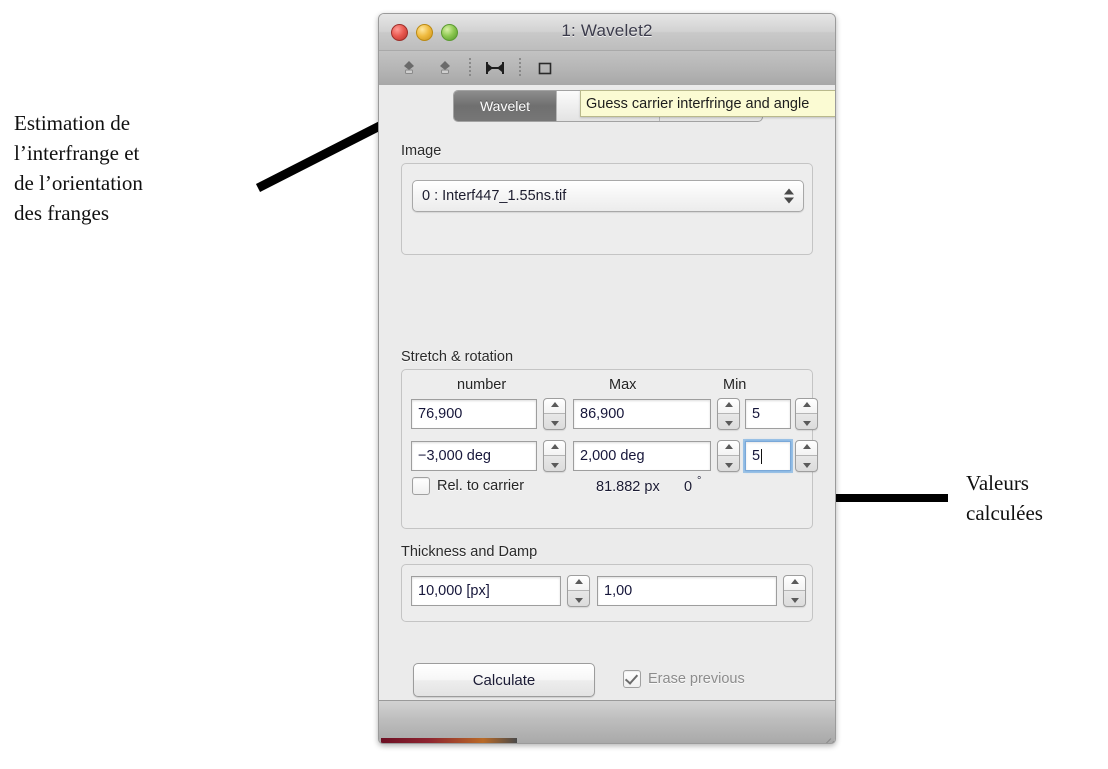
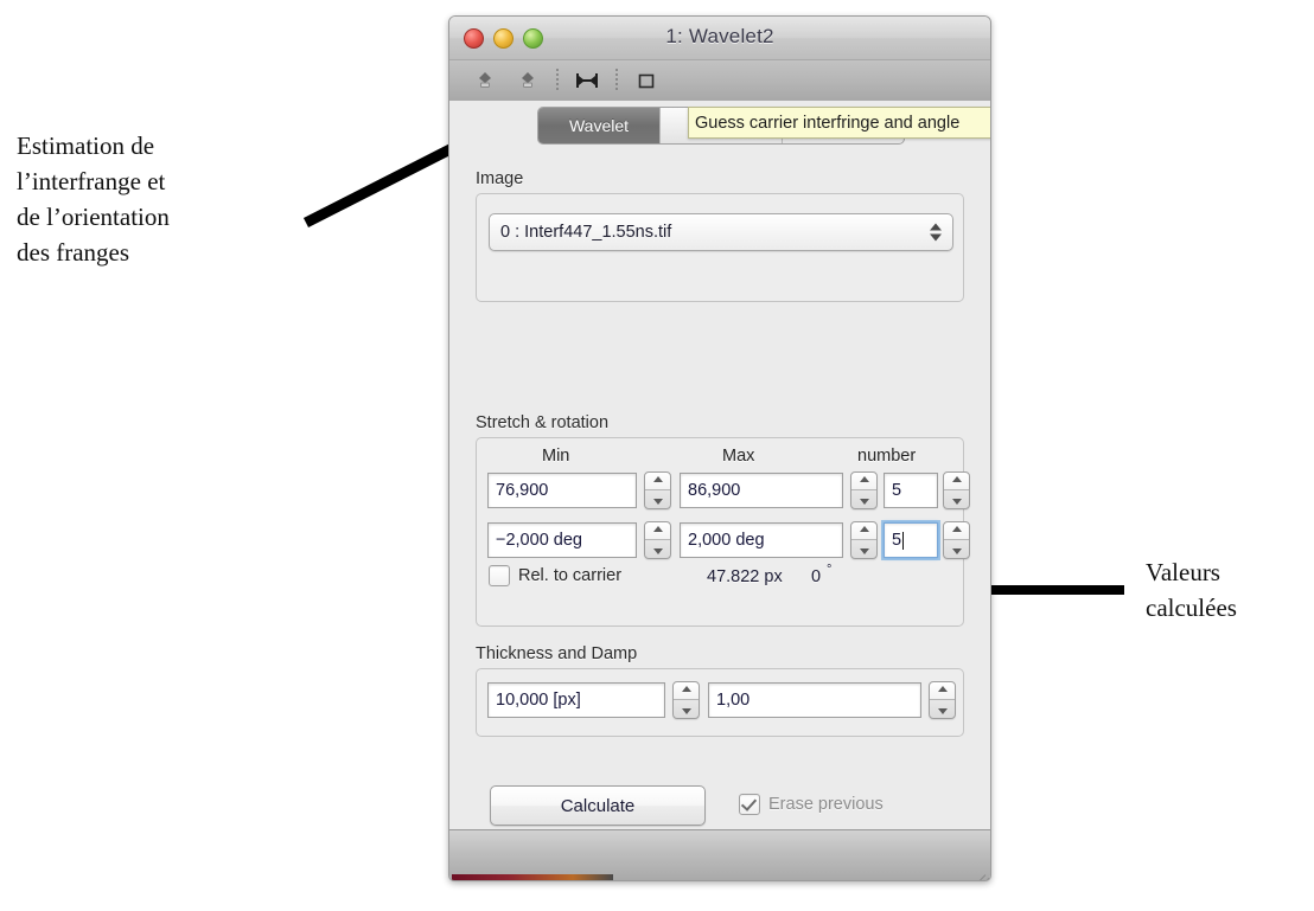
  Estimation de
  l’interfrange et
  de l’orientation
  des franges
  Valeurs
  calculées
  1: Wavelet2
  Wavelet
  Guess carrier interfringe and angle
  Image
  0 : Interf447_1.55ns.tif
  Stretch & rotation
- number
+ Min
  Max
- Min
+ number
  76,900
  86,900
  5
- −3,000 deg
+ −2,000 deg
  2,000 deg
  5
  Rel. to carrier
- 81.882 px
+ 47.822 px
  0
  °
  Thickness and Damp
  10,000 [px]
  1,00
  Calculate
  Erase previous
